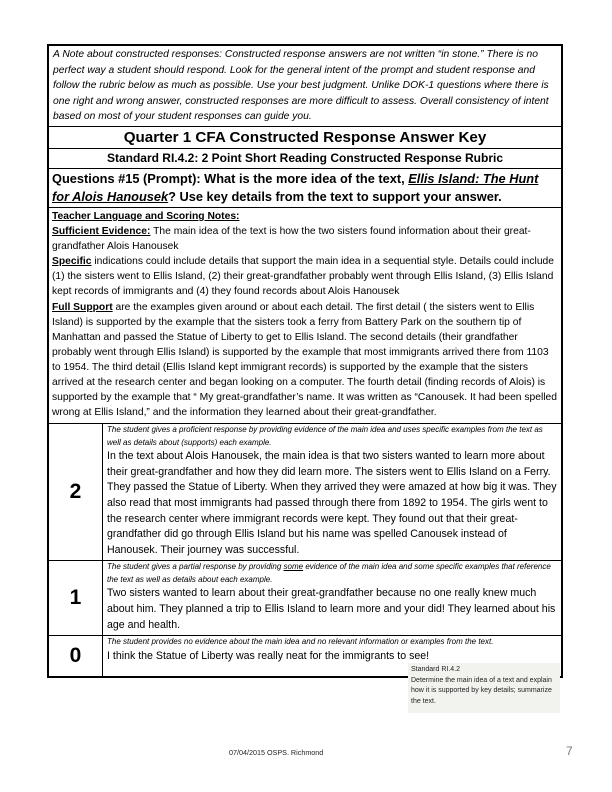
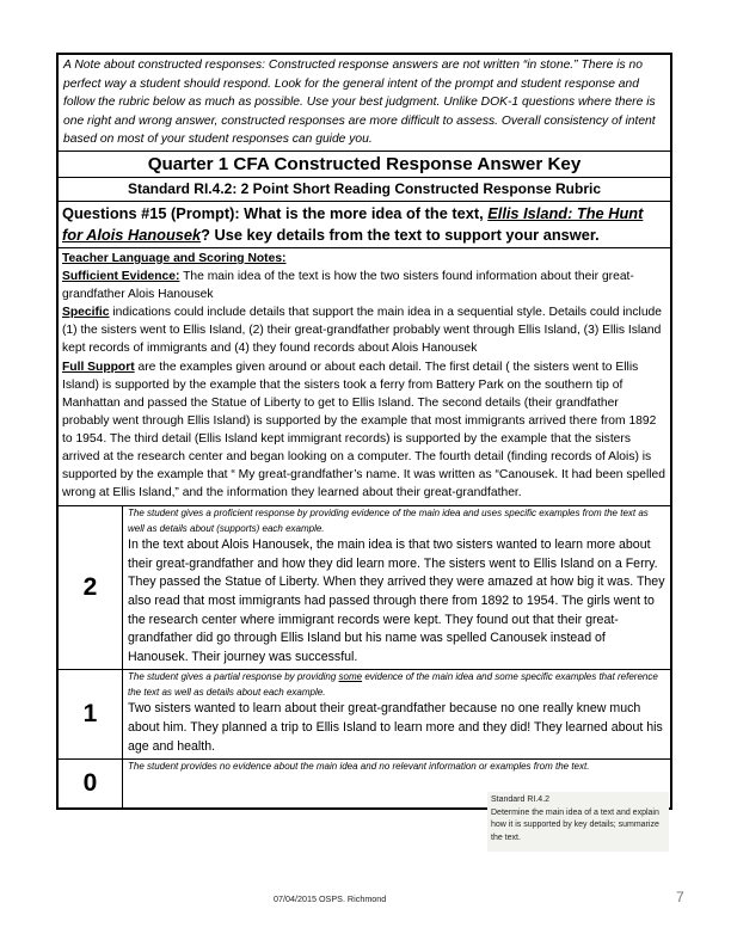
  A Note about constructed responses: Constructed response answers are not written “in stone.” There is no perfect way a student should respond. Look for the general intent of the prompt and student response and follow the rubric below as much as possible. Use your best judgment. Unlike DOK-1 questions where there is one right and wrong answer, constructed responses are more difficult to assess. Overall consistency of intent based on most of your student responses can guide you.
  Quarter 1 CFA Constructed Response Answer Key
  Standard RI.4.2: 2 Point Short Reading Constructed Response Rubric
  Questions #15 (Prompt): What is the more idea of the text, Ellis Island: The Hunt for Alois Hanousek? Use key details from the text to support your answer.
  Teacher Language and Scoring Notes:
  Sufficient Evidence: The main idea of the text is how the two sisters found information about their great-grandfather Alois Hanousek
  Specific indications could include details that support the main idea in a sequential style. Details could include (1) the sisters went to Ellis Island, (2) their great-grandfather probably went through Ellis Island, (3) Ellis Island kept records of immigrants and (4) they found records about Alois Hanousek
- Full Support are the examples given around or about each detail. The first detail ( the sisters went to Ellis Island) is supported by the example that the sisters took a ferry from Battery Park on the southern tip of Manhattan and passed the Statue of Liberty to get to Ellis Island. The second details (their grandfather probably went through Ellis Island) is supported by the example that most immigrants arrived there from 1103 to 1954. The third detail (Ellis Island kept immigrant records) is supported by the example that the sisters arrived at the research center and began looking on a computer. The fourth detail (finding records of Alois) is supported by the example that “ My great-grandfather’s name. It was written as “Canousek. It had been spelled wrong at Ellis Island,” and the information they learned about their great-grandfather.
+ Full Support are the examples given around or about each detail. The first detail ( the sisters went to Ellis Island) is supported by the example that the sisters took a ferry from Battery Park on the southern tip of Manhattan and passed the Statue of Liberty to get to Ellis Island. The second details (their grandfather probably went through Ellis Island) is supported by the example that most immigrants arrived there from 1892 to 1954. The third detail (Ellis Island kept immigrant records) is supported by the example that the sisters arrived at the research center and began looking on a computer. The fourth detail (finding records of Alois) is supported by the example that “ My great-grandfather’s name. It was written as “Canousek. It had been spelled wrong at Ellis Island,” and the information they learned about their great-grandfather.
  2
  The student gives a proficient response by providing evidence of the main idea and uses specific examples from the text as well as details about (supports) each example.
  In the text about Alois Hanousek, the main idea is that two sisters wanted to learn more about their great-grandfather and how they did learn more. The sisters went to Ellis Island on a Ferry. They passed the Statue of Liberty. When they arrived they were amazed at how big it was. They also read that most immigrants had passed through there from 1892 to 1954. The girls went to the research center where immigrant records were kept. They found out that their great-grandfather did go through Ellis Island but his name was spelled Canousek instead of Hanousek. Their journey was successful.
  1
  The student gives a partial response by providing some evidence of the main idea and some specific examples that reference the text as well as details about each example.
- Two sisters wanted to learn about their great-grandfather because no one really knew much about him. They planned a trip to Ellis Island to learn more and your did! They learned about his age and health.
+ Two sisters wanted to learn about their great-grandfather because no one really knew much about him. They planned a trip to Ellis Island to learn more and they did! They learned about his age and health.
  0
  The student provides no evidence about the main idea and no relevant information or examples from the text.
- I think the Statue of Liberty was really neat for the immigrants to see!
  07/04/2015 OSPS. Richmond
  7
